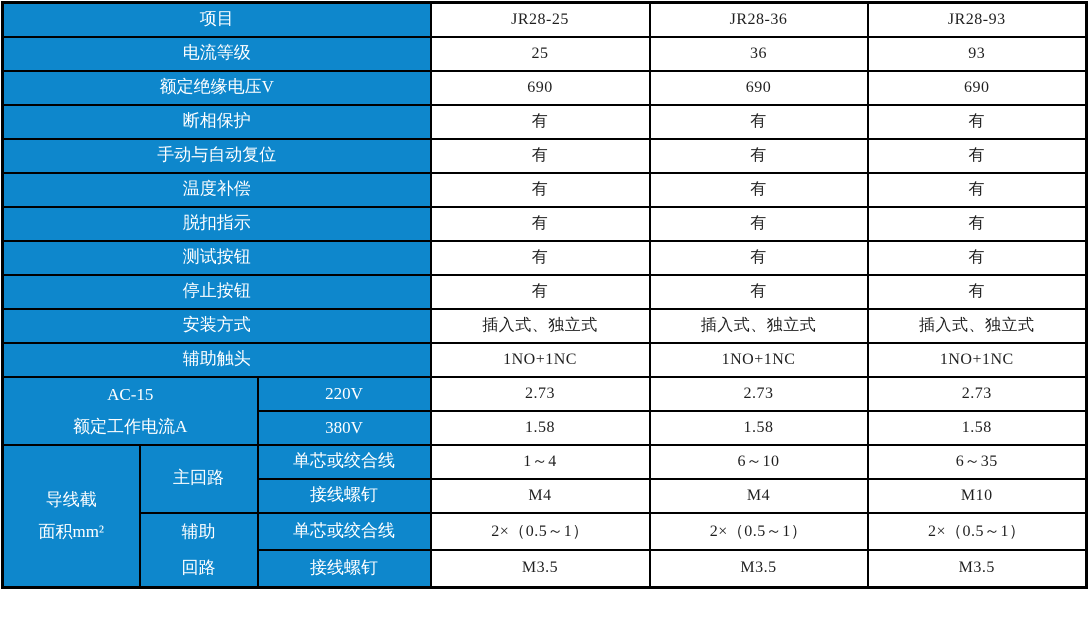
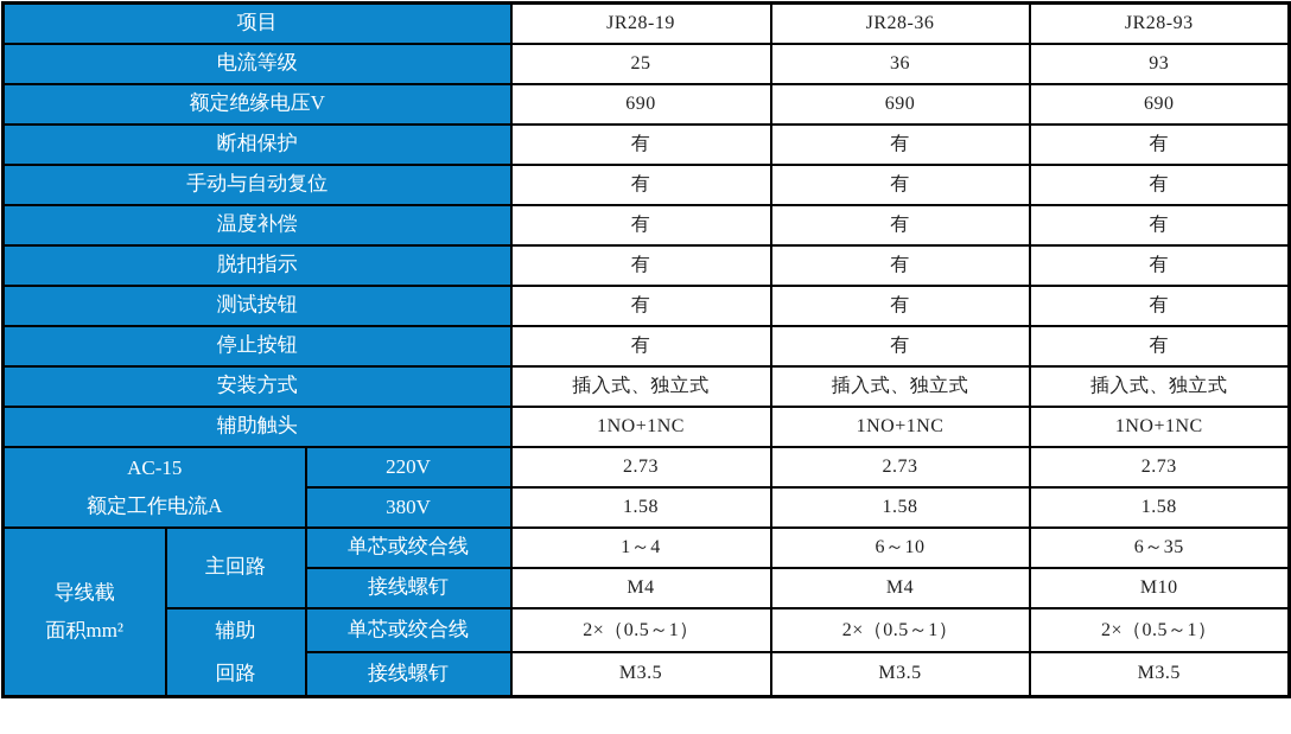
- 项目	JR28-25	JR28-36	JR28-93
+ 项目	JR28-19	JR28-36	JR28-93
  电流等级	25	36	93
  额定绝缘电压V	690	690	690
  断相保护	有	有	有
  手动与自动复位	有	有	有
  温度补偿	有	有	有
  脱扣指示	有	有	有
  测试按钮	有	有	有
  停止按钮	有	有	有
  安装方式	插入式、独立式	插入式、独立式	插入式、独立式
  辅助触头	1NO+1NC	1NO+1NC	1NO+1NC
  AC-15 额定工作电流A	220V	2.73	2.73	2.73
  380V	1.58	1.58	1.58
  导线截 面积mm²	主回路	单芯或绞合线	1～4	6～10	6～35
  接线螺钉	M4	M4	M10
  辅助 回路	单芯或绞合线	2×（0.5～1）	2×（0.5～1）	2×（0.5～1）
  接线螺钉	M3.5	M3.5	M3.5
